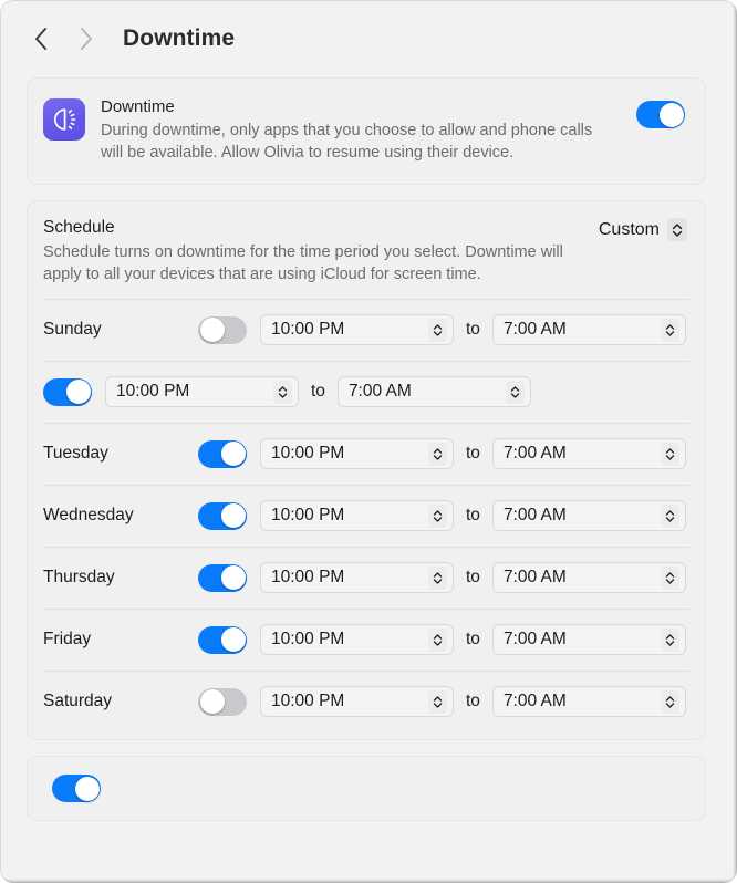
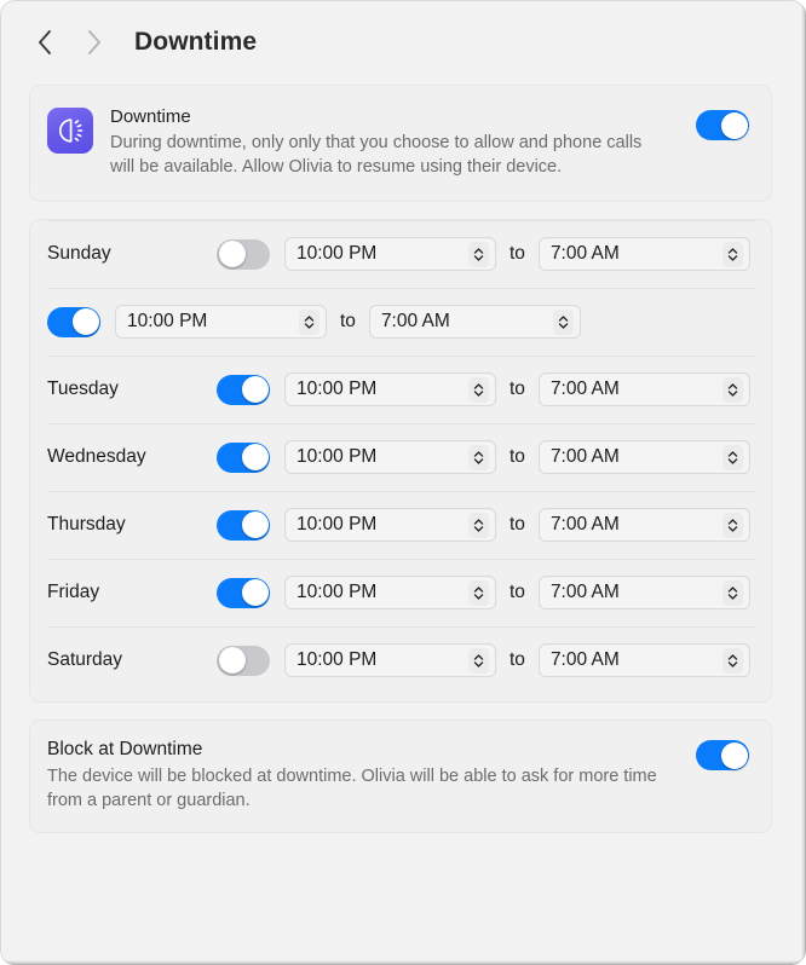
  Downtime
  Downtime
- During downtime, only apps that you choose to allow and phone calls will be available. Allow Olivia to resume using their device.
+ During downtime, only only that you choose to allow and phone calls will be available. Allow Olivia to resume using their device.
- Schedule
- Schedule turns on downtime for the time period you select. Downtime will apply to all your devices that are using iCloud for screen time.
- Custom
  Sunday
  10:00 PM
  to
  7:00 AM
  10:00 PM
  to
  7:00 AM
  Tuesday
  10:00 PM
  to
  7:00 AM
  Wednesday
  10:00 PM
  to
  7:00 AM
  Thursday
  10:00 PM
  to
  7:00 AM
  Friday
  10:00 PM
  to
  7:00 AM
  Saturday
  10:00 PM
  to
  7:00 AM
+ Block at Downtime
+ The device will be blocked at downtime. Olivia will be able to ask for more time from a parent or guardian.
